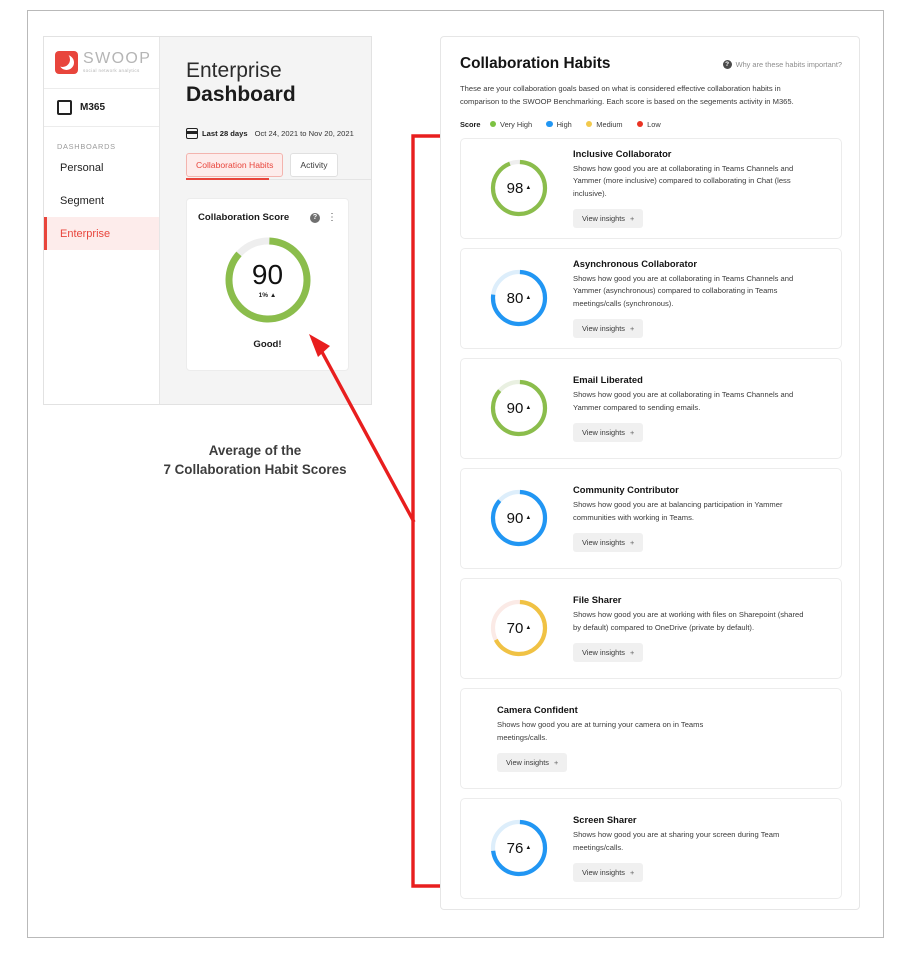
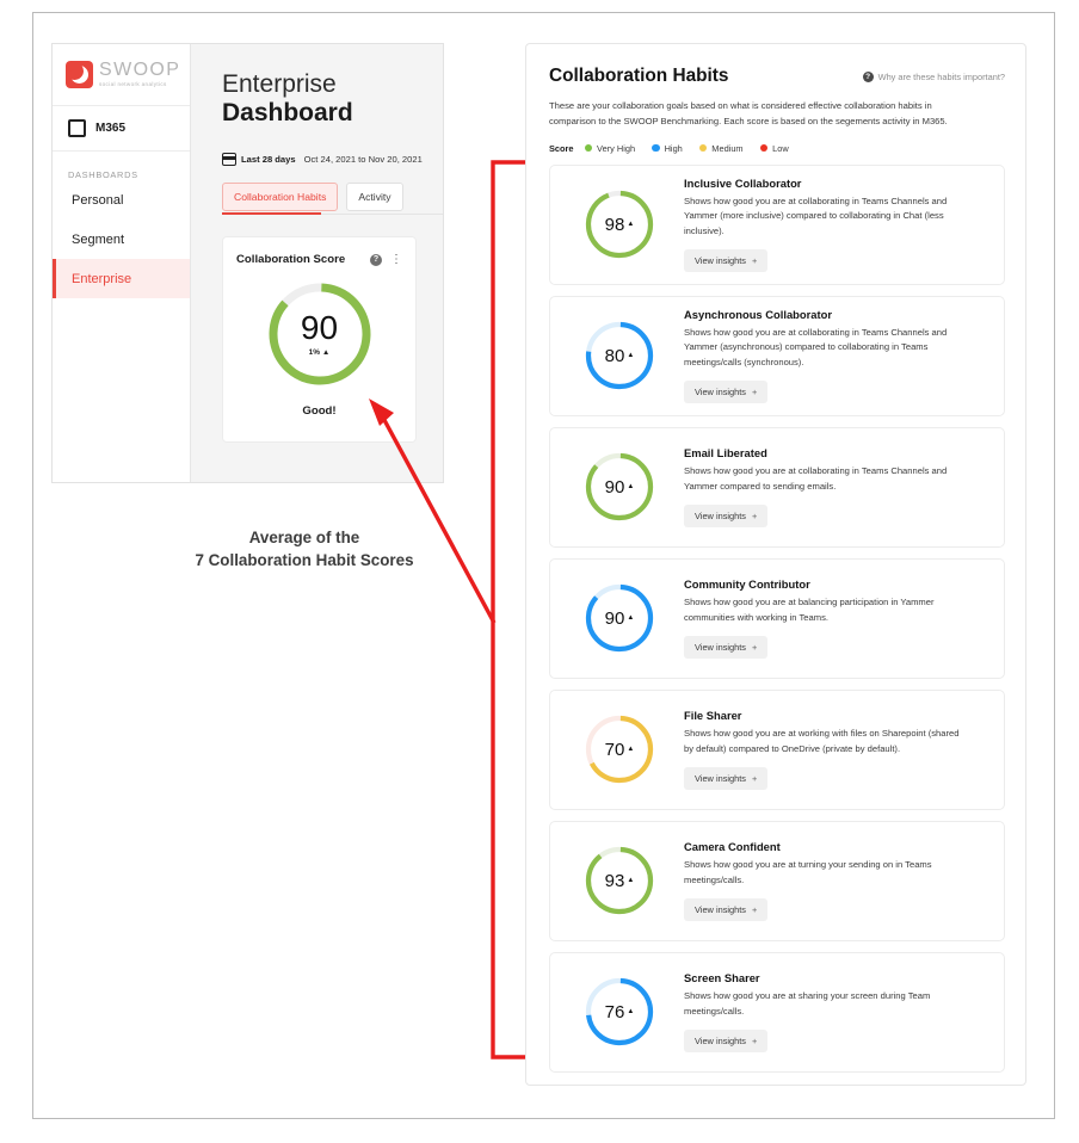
  SWOOP
  M365
  DASHBOARDS
  Personal
  Segment
  Enterprise
  Enterprise
  Dashboard
  Last 28 days
  Oct 24, 2021 to Nov 20, 2021
  Collaboration Habits
  Activity
  Collaboration Score
  ⋮
  90
  Good!
  Average of the
  7 Collaboration Habit Scores
  Collaboration Habits
  Why are these habits important?
  These are your collaboration goals based on what is considered effective collaboration habits in comparison to the SWOOP Benchmarking. Each score is based on the segements activity in M365.
  Score
  Very High
  High
  Medium
  Low
  98
  Inclusive Collaborator
  Shows how good you are at collaborating in Teams Channels and Yammer (more inclusive) compared to collaborating in Chat (less inclusive).
  View insights +
  80
  Asynchronous Collaborator
  Shows how good you are at collaborating in Teams Channels and Yammer (asynchronous) compared to collaborating in Teams meetings/calls (synchronous).
  View insights +
  90
  Email Liberated
  Shows how good you are at collaborating in Teams Channels and Yammer compared to sending emails.
  View insights +
  90
  Community Contributor
  Shows how good you are at balancing participation in Yammer communities with working in Teams.
  View insights +
  70
  File Sharer
  Shows how good you are at working with files on Sharepoint (shared by default) compared to OneDrive (private by default).
  View insights +
+ 93
  Camera Confident
- Shows how good you are at turning your camera on in Teams meetings/calls.
+ Shows how good you are at turning your sending on in Teams meetings/calls.
  View insights +
  76
  Screen Sharer
  Shows how good you are at sharing your screen during Team meetings/calls.
  View insights +
